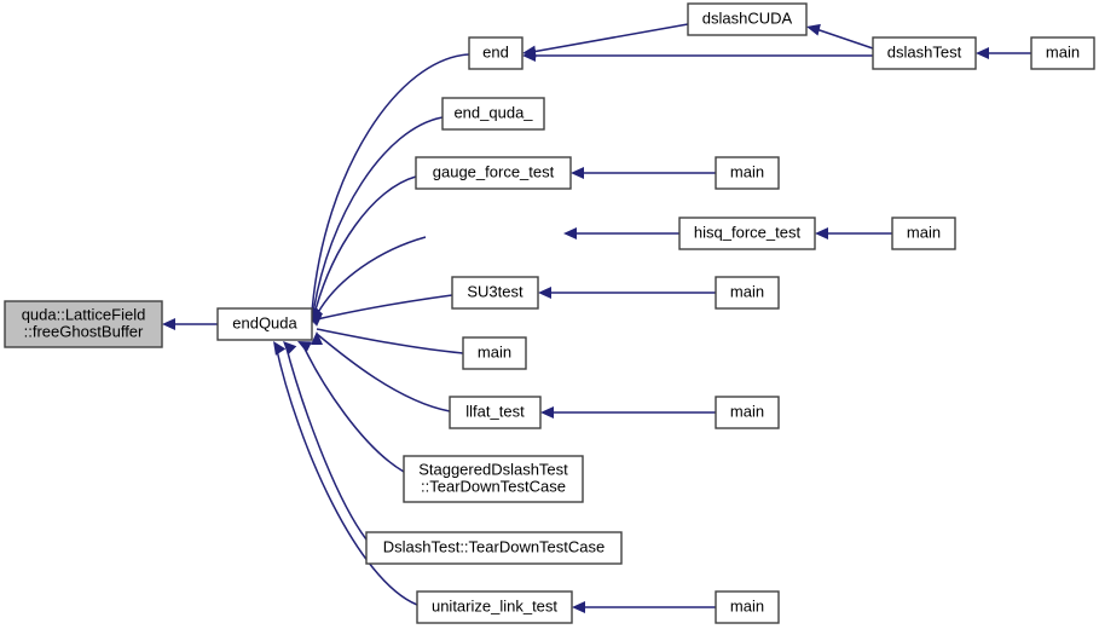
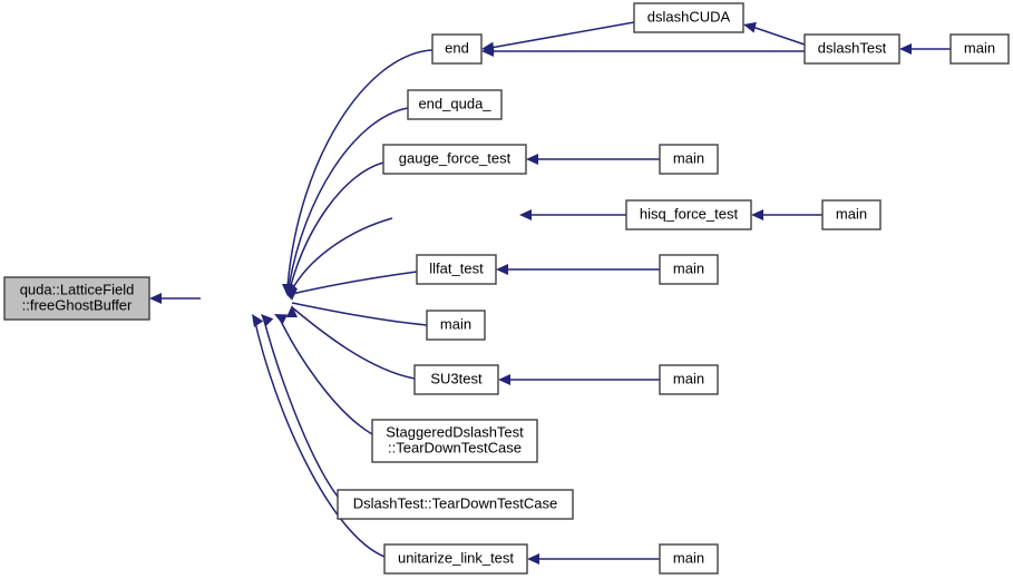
  quda::LatticeField
  ::freeGhostBuffer
- endQuda
  end
  dslashCUDA
  dslashTest
  main
  end_quda_
  gauge_force_test
  main
  hisq_force_test
  main
- SU3test
+ llfat_test
  main
  main
- llfat_test
+ SU3test
  main
  StaggeredDslashTest
  ::TearDownTestCase
  DslashTest::TearDownTestCase
  unitarize_link_test
  main
